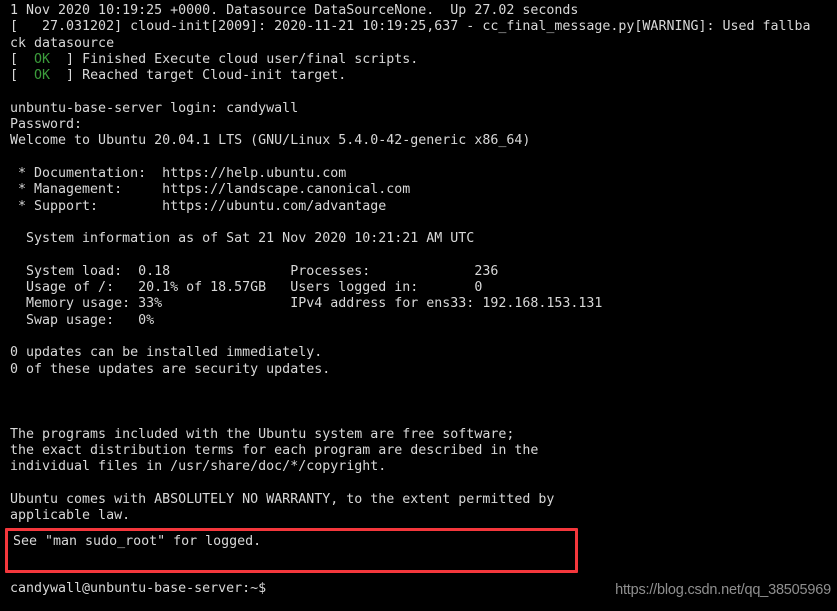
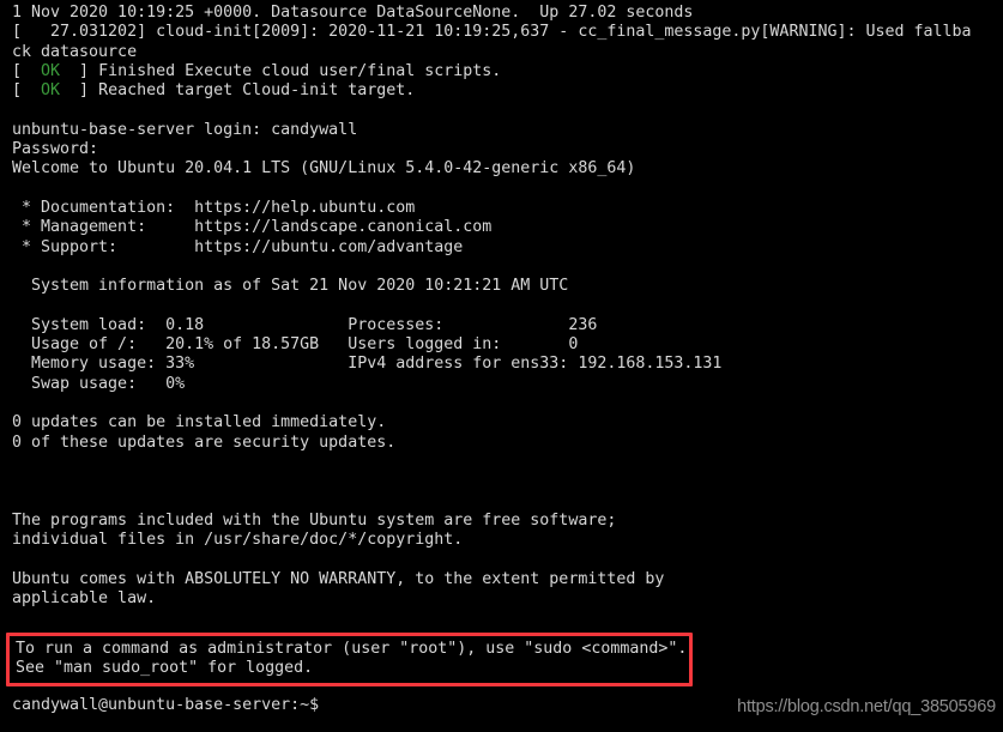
  1 Nov 2020 10:19:25 +0000. Datasource DataSourceNone. Up 27.02 seconds
  [ 27.031202] cloud-init[2009]: 2020-11-21 10:19:25,637 - cc_final_message.py[WARNING]: Used fallba
  ck datasource
  [ OK ] Finished Execute cloud user/final scripts.
  [ OK ] Reached target Cloud-init target.
  unbuntu-base-server login: candywall
  Password:
  Welcome to Ubuntu 20.04.1 LTS (GNU/Linux 5.4.0-42-generic x86_64)
  * Documentation: https://help.ubuntu.com
  * Management: https://landscape.canonical.com
  * Support: https://ubuntu.com/advantage
  System information as of Sat 21 Nov 2020 10:21:21 AM UTC
  System load: 0.18 Processes: 236
  Usage of /: 20.1% of 18.57GB Users logged in: 0
  Memory usage: 33% IPv4 address for ens33: 192.168.153.131
  Swap usage: 0%
  0 updates can be installed immediately.
  0 of these updates are security updates.
  The programs included with the Ubuntu system are free software;
- the exact distribution terms for each program are described in the
  individual files in /usr/share/doc/*/copyright.
  Ubuntu comes with ABSOLUTELY NO WARRANTY, to the extent permitted by
  applicable law.
+ To run a command as administrator (user "root"), use "sudo <command>".
  See "man sudo_root" for logged.
  candywall@unbuntu-base-server:~$
  https://blog.csdn.net/qq_38505969
